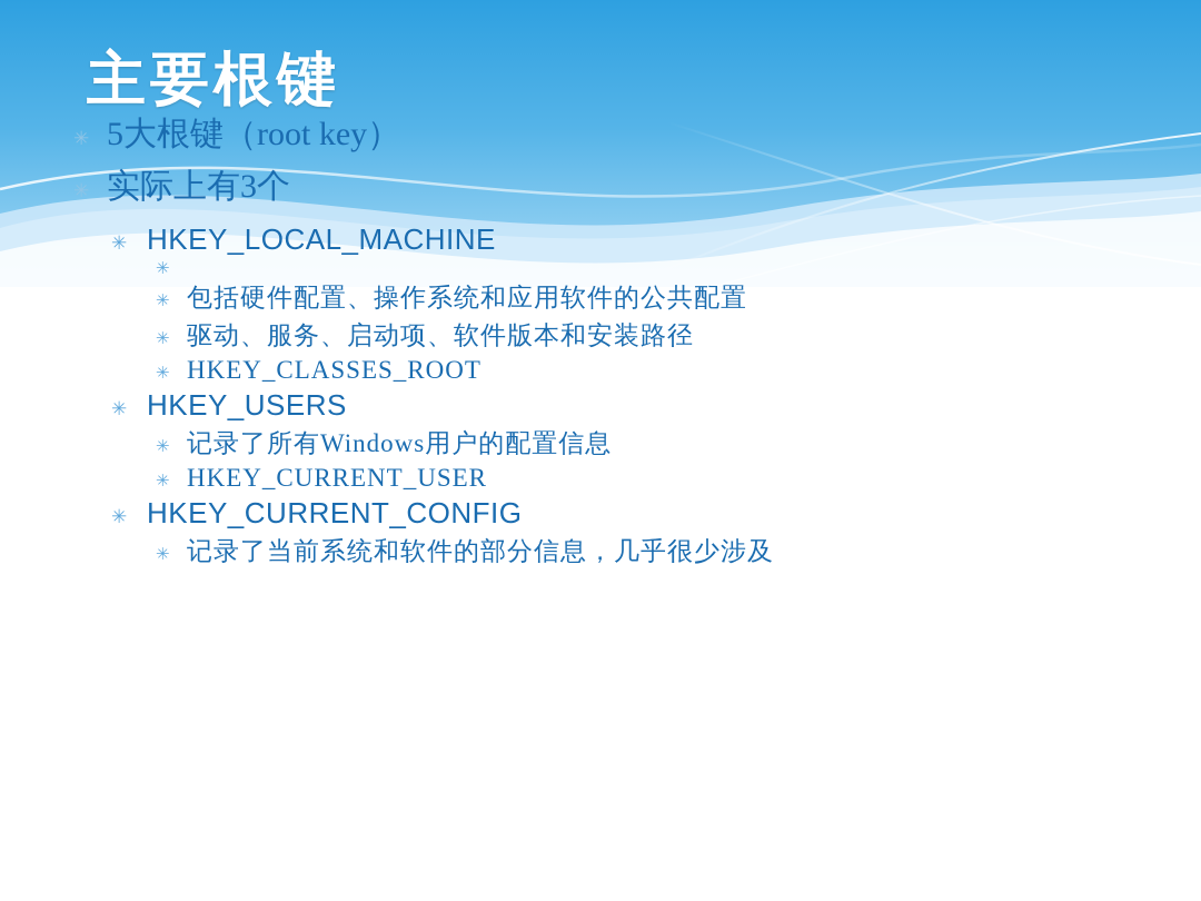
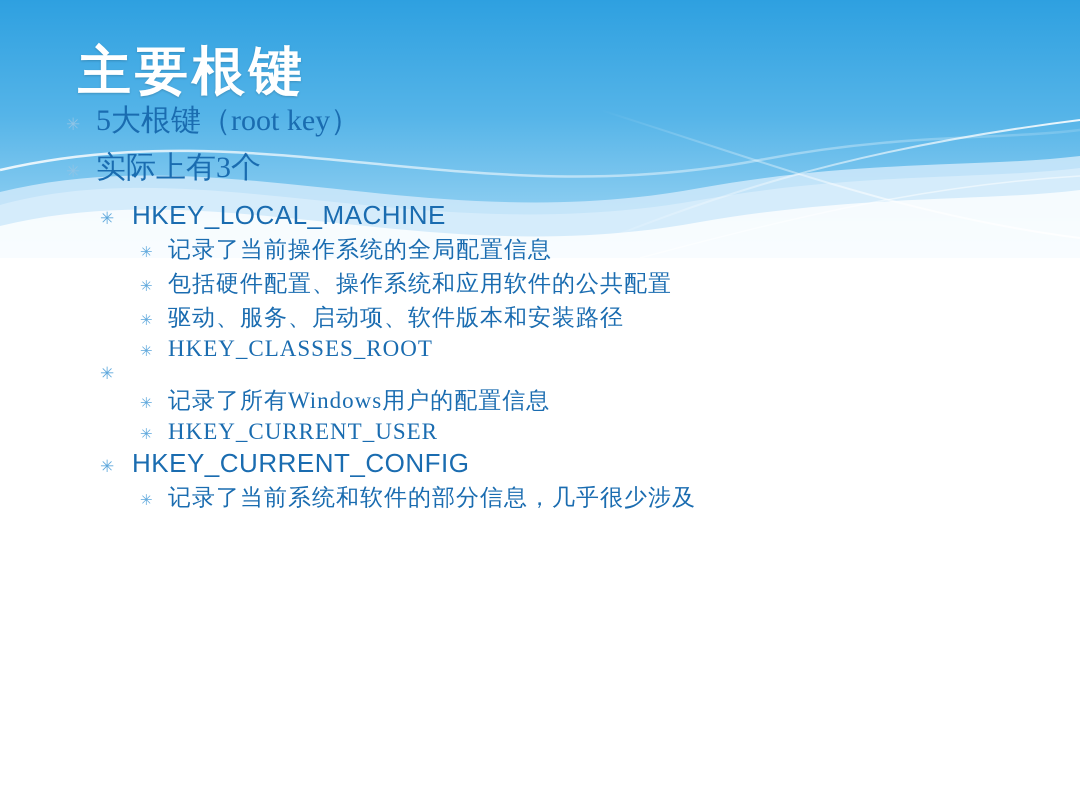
  主要根键
  ✳
  5大根键（root key）
  ✳
  实际上有3个
  ✳
  HKEY_LOCAL_MACHINE
  ✳
+ 记录了当前操作系统的全局配置信息
  ✳
  包括硬件配置、操作系统和应用软件的公共配置
  ✳
  驱动、服务、启动项、软件版本和安装路径
  ✳
  HKEY_CLASSES_ROOT
  ✳
- HKEY_USERS
  ✳
  记录了所有Windows用户的配置信息
  ✳
  HKEY_CURRENT_USER
  ✳
  HKEY_CURRENT_CONFIG
  ✳
  记录了当前系统和软件的部分信息，几乎很少涉及
